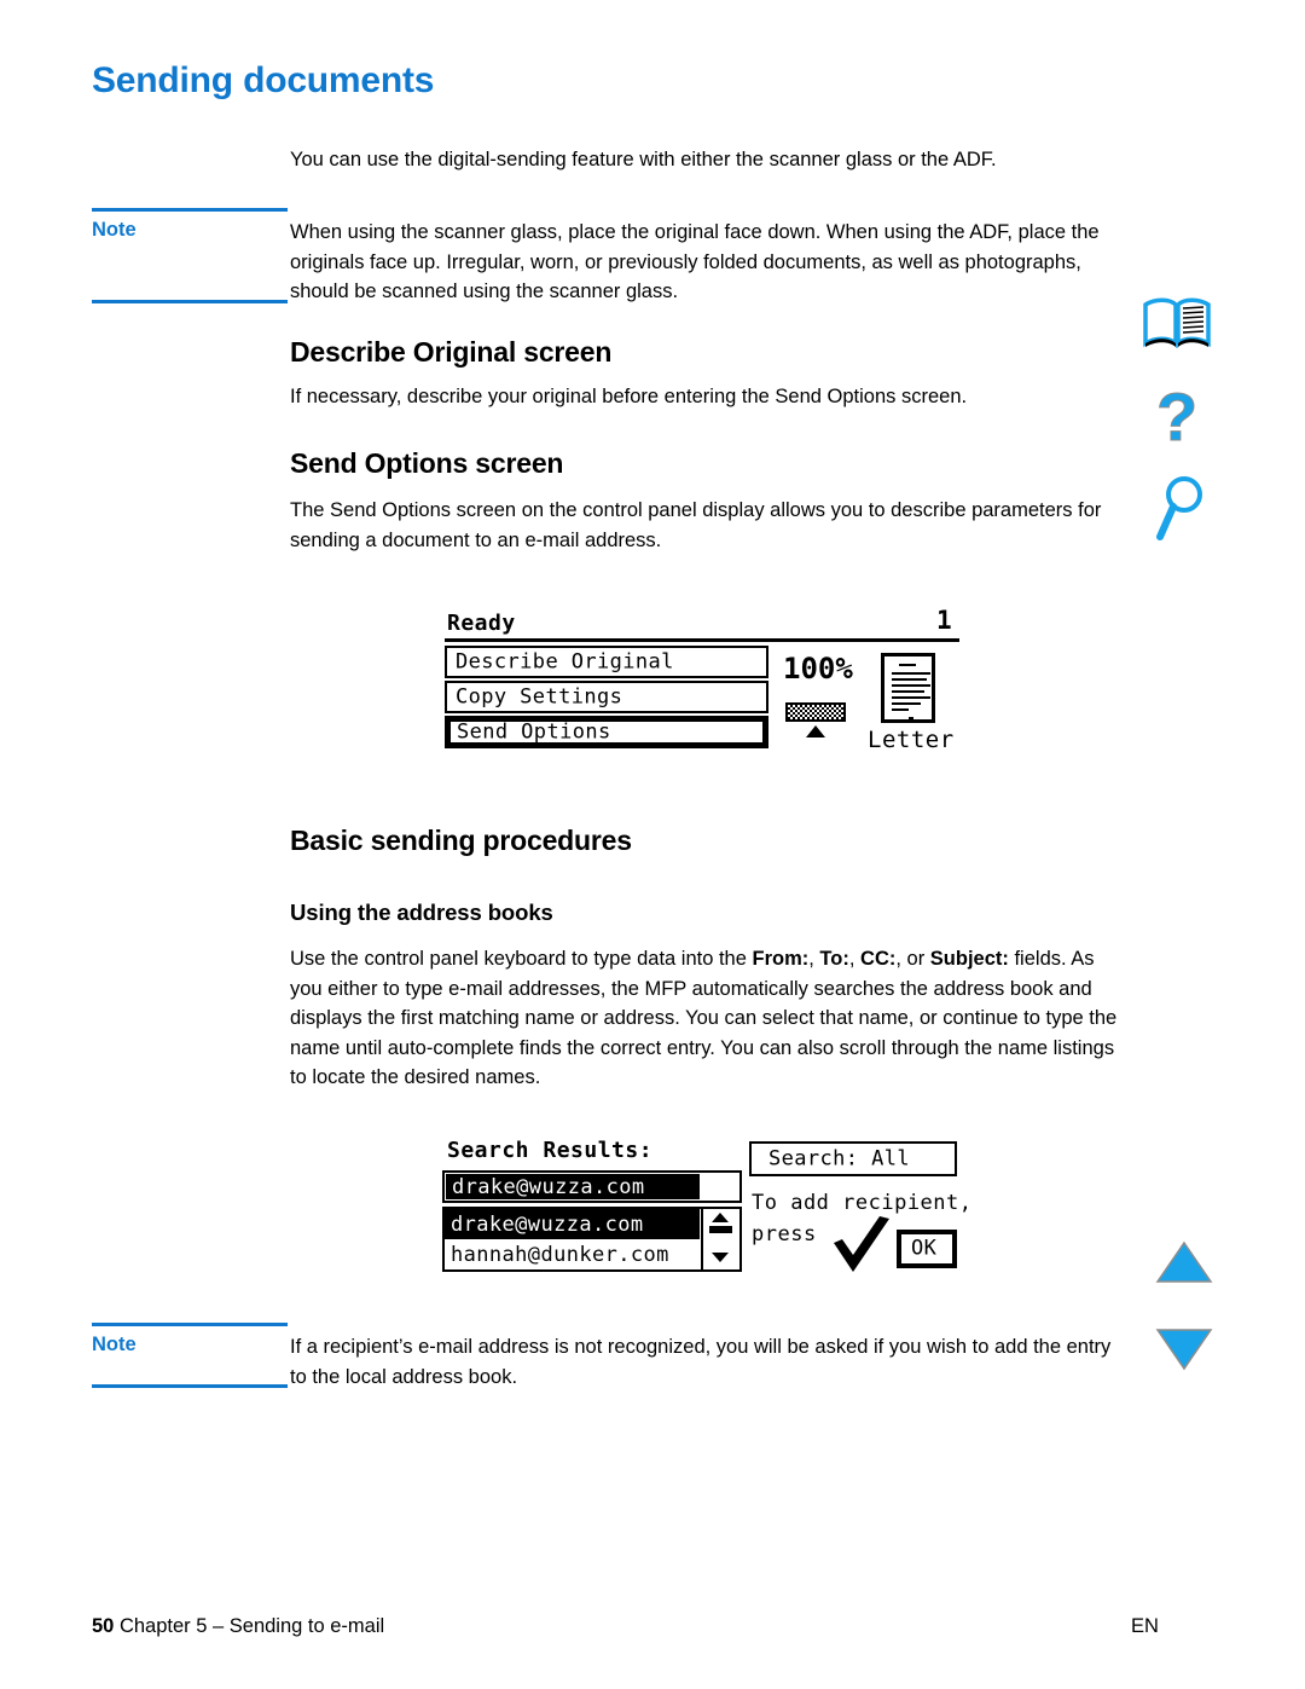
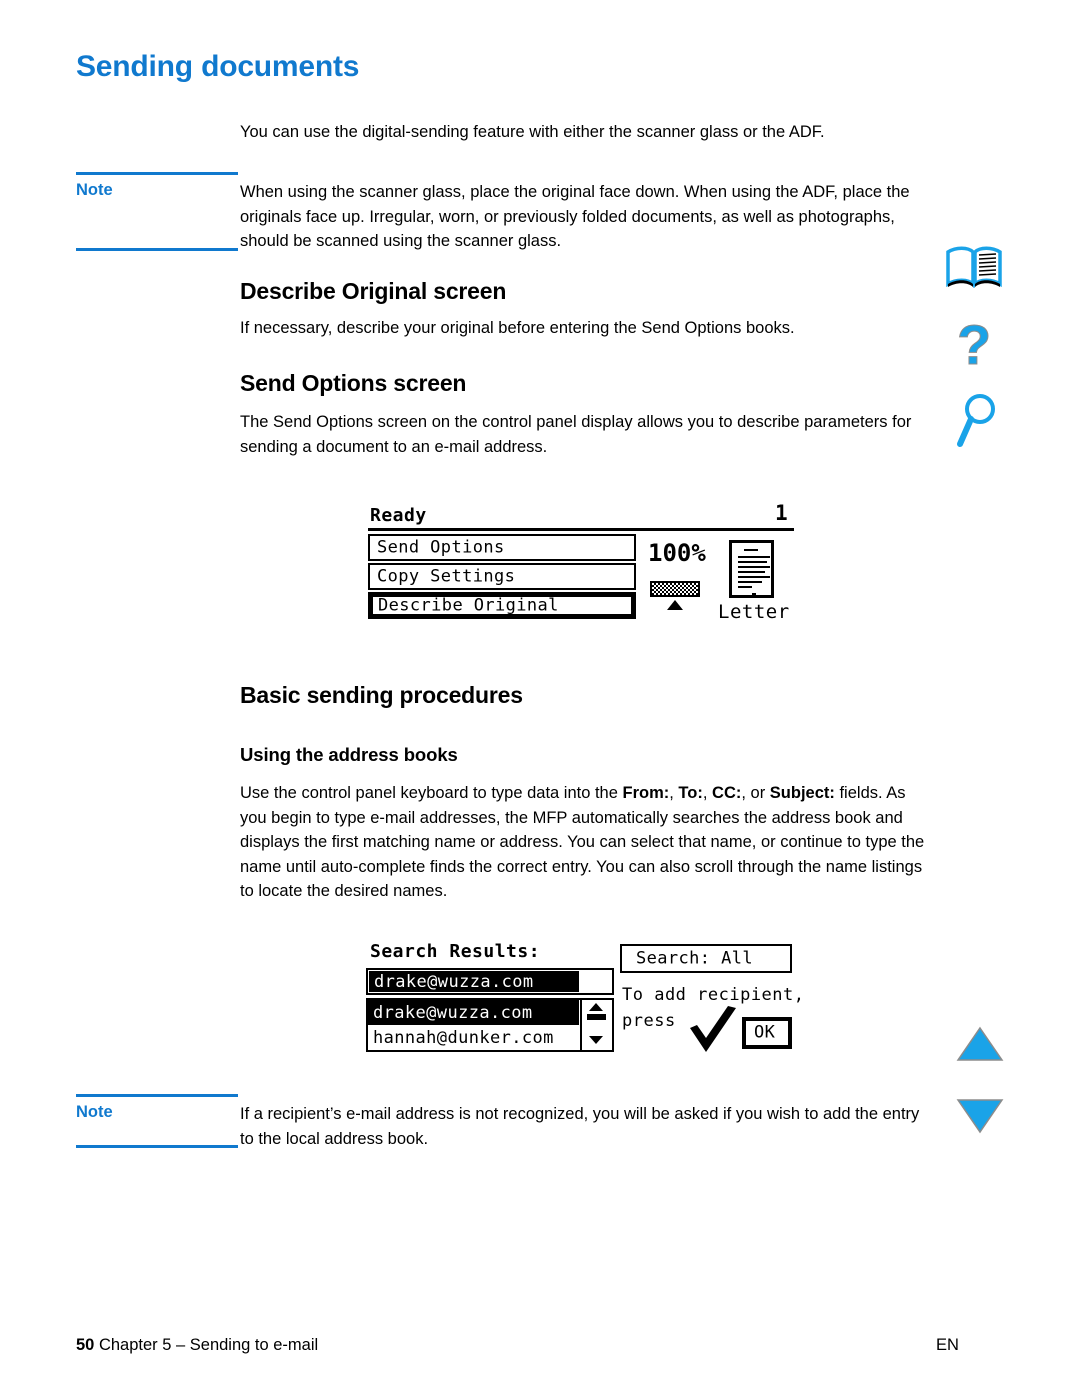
  Sending documents
  You can use the digital-sending feature with either the scanner glass or the ADF.
  Note
  When using the scanner glass, place the original face down. When using the ADF, place the originals face up. Irregular, worn, or previously folded documents, as well as photographs, should be scanned using the scanner glass.
  Describe Original screen
- If necessary, describe your original before entering the Send Options screen.
+ If necessary, describe your original before entering the Send Options books.
  Send Options screen
  The Send Options screen on the control panel display allows you to describe parameters for sending a document to an e-mail address.
  Ready
  1
- Describe Original
+ Send Options
  Copy Settings
- Send Options
+ Describe Original
  100%
  Letter
  Basic sending procedures
  Using the address books
- Use the control panel keyboard to type data into the From:, To:, CC:, or Subject: fields. As you either to type e-mail addresses, the MFP automatically searches the address book and displays the first matching name or address. You can select that name, or continue to type the name until auto-complete finds the correct entry. You can also scroll through the name listings to locate the desired names.
+ Use the control panel keyboard to type data into the From:, To:, CC:, or Subject: fields. As you begin to type e-mail addresses, the MFP automatically searches the address book and displays the first matching name or address. You can select that name, or continue to type the name until auto-complete finds the correct entry. You can also scroll through the name listings to locate the desired names.
  Search Results:
  drake@wuzza.com
  drake@wuzza.com
  hannah@dunker.com
  Search: All
  To add recipient,
  press
  OK
  Note
  If a recipient’s e-mail address is not recognized, you will be asked if you wish to add the entry to the local address book.
  ?
  50 Chapter 5 – Sending to e-mail
  EN
